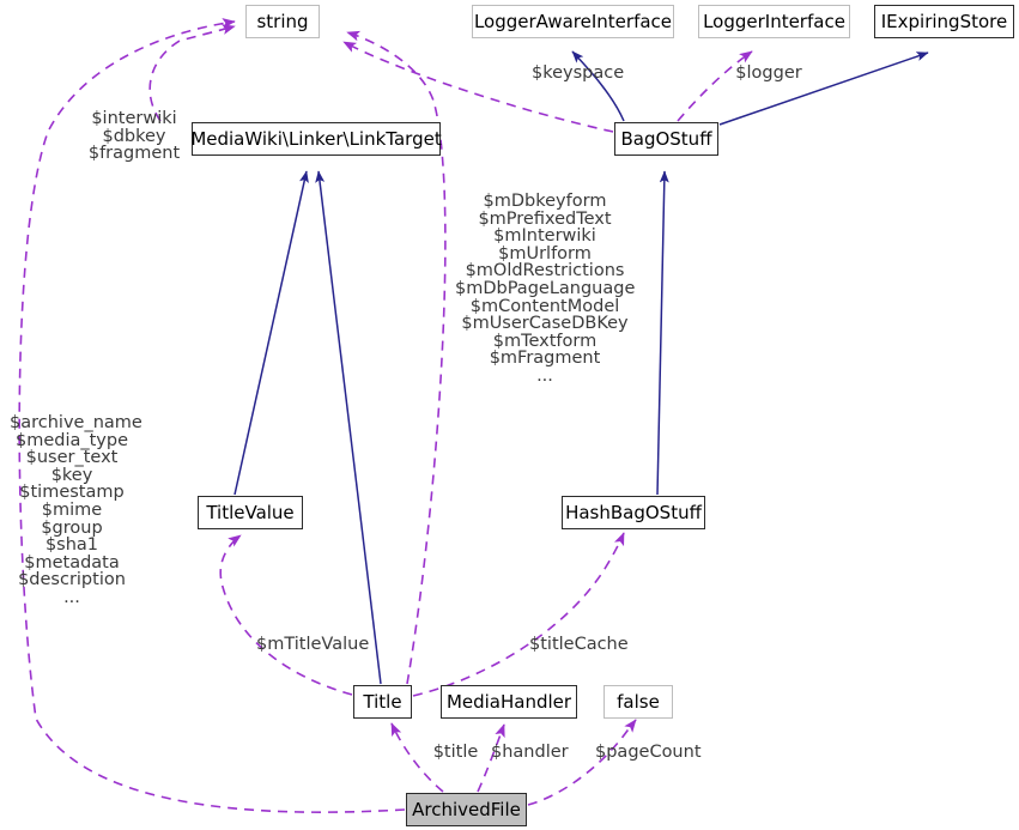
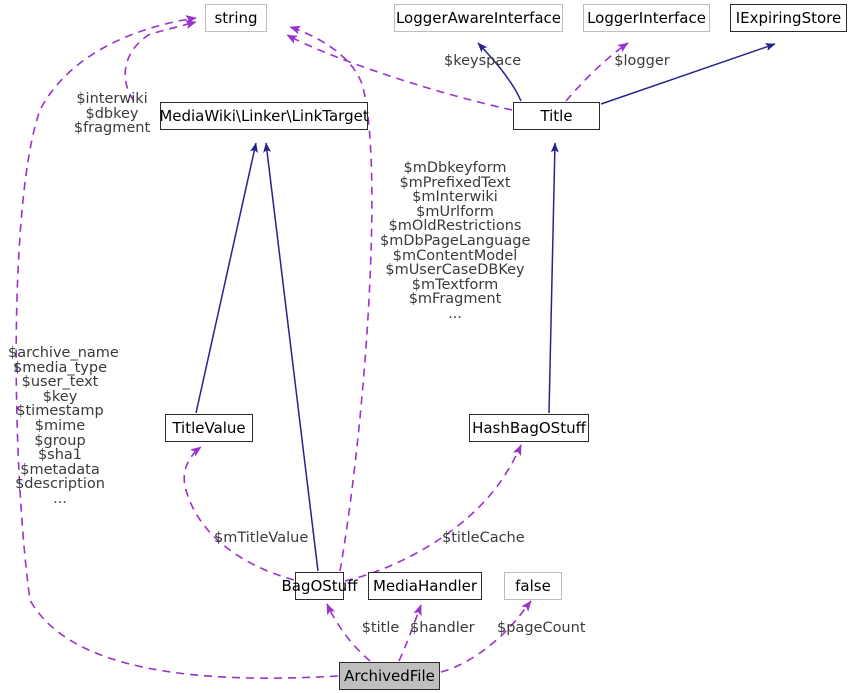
  string
  LoggerAwareInterface
  LoggerInterface
  IExpiringStore
  MediaWiki\Linker\LinkTarget
- BagOStuff
+ Title
  TitleValue
  HashBagOStuff
- Title
+ BagOStuff
  MediaHandler
  false
  ArchivedFile
  $interwiki
  $dbkey
  $fragment
  $keyspace
  $logger
  $mDbkeyform
  $mPrefixedText
  $mInterwiki
  $mUrlform
  $mOldRestrictions
  $mDbPageLanguage
  $mContentModel
  $mUserCaseDBKey
  $mTextform
  $mFragment
  ...
  $archive_name
  $media_type
  $user_text
  $key
  $timestamp
  $mime
  $group
  $sha1
  $metadata
  $description
  ...
  $mTitleValue
  $titleCache
  $title
  $handler
  $pageCount
